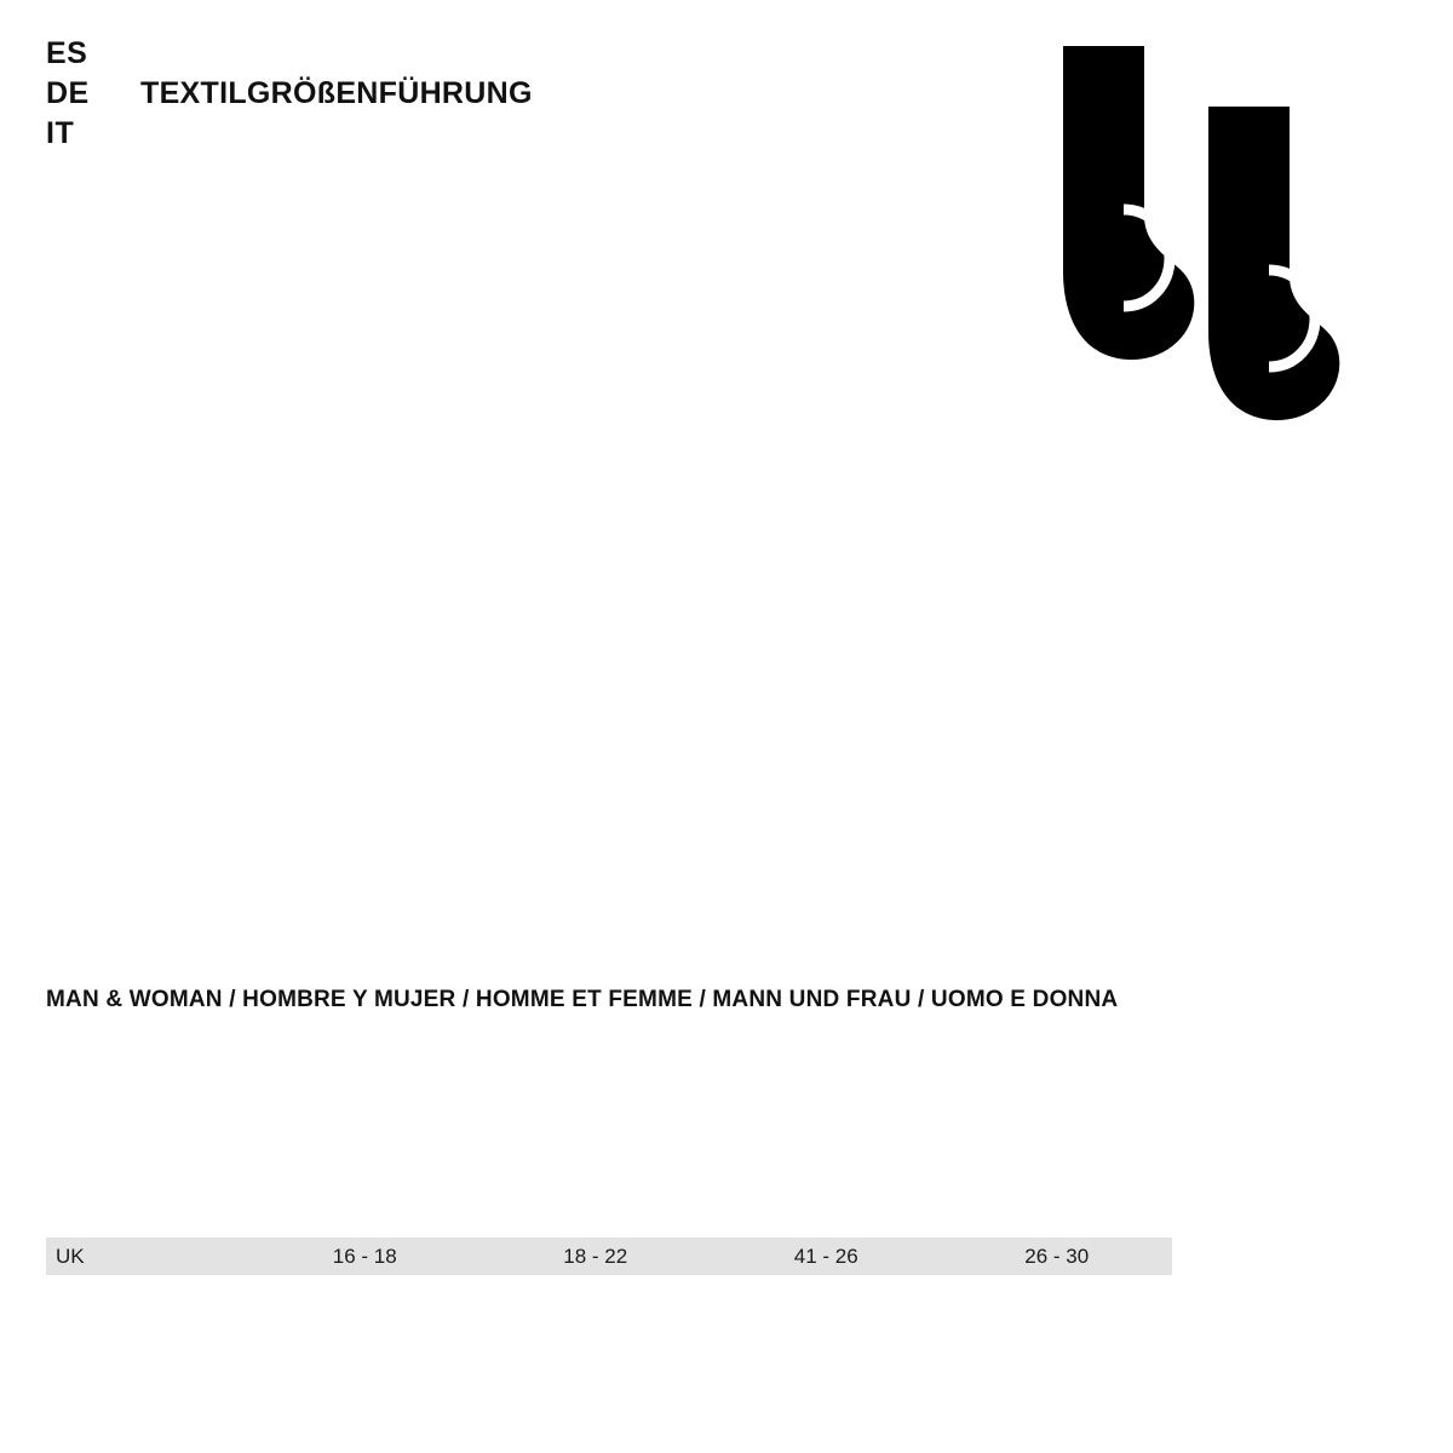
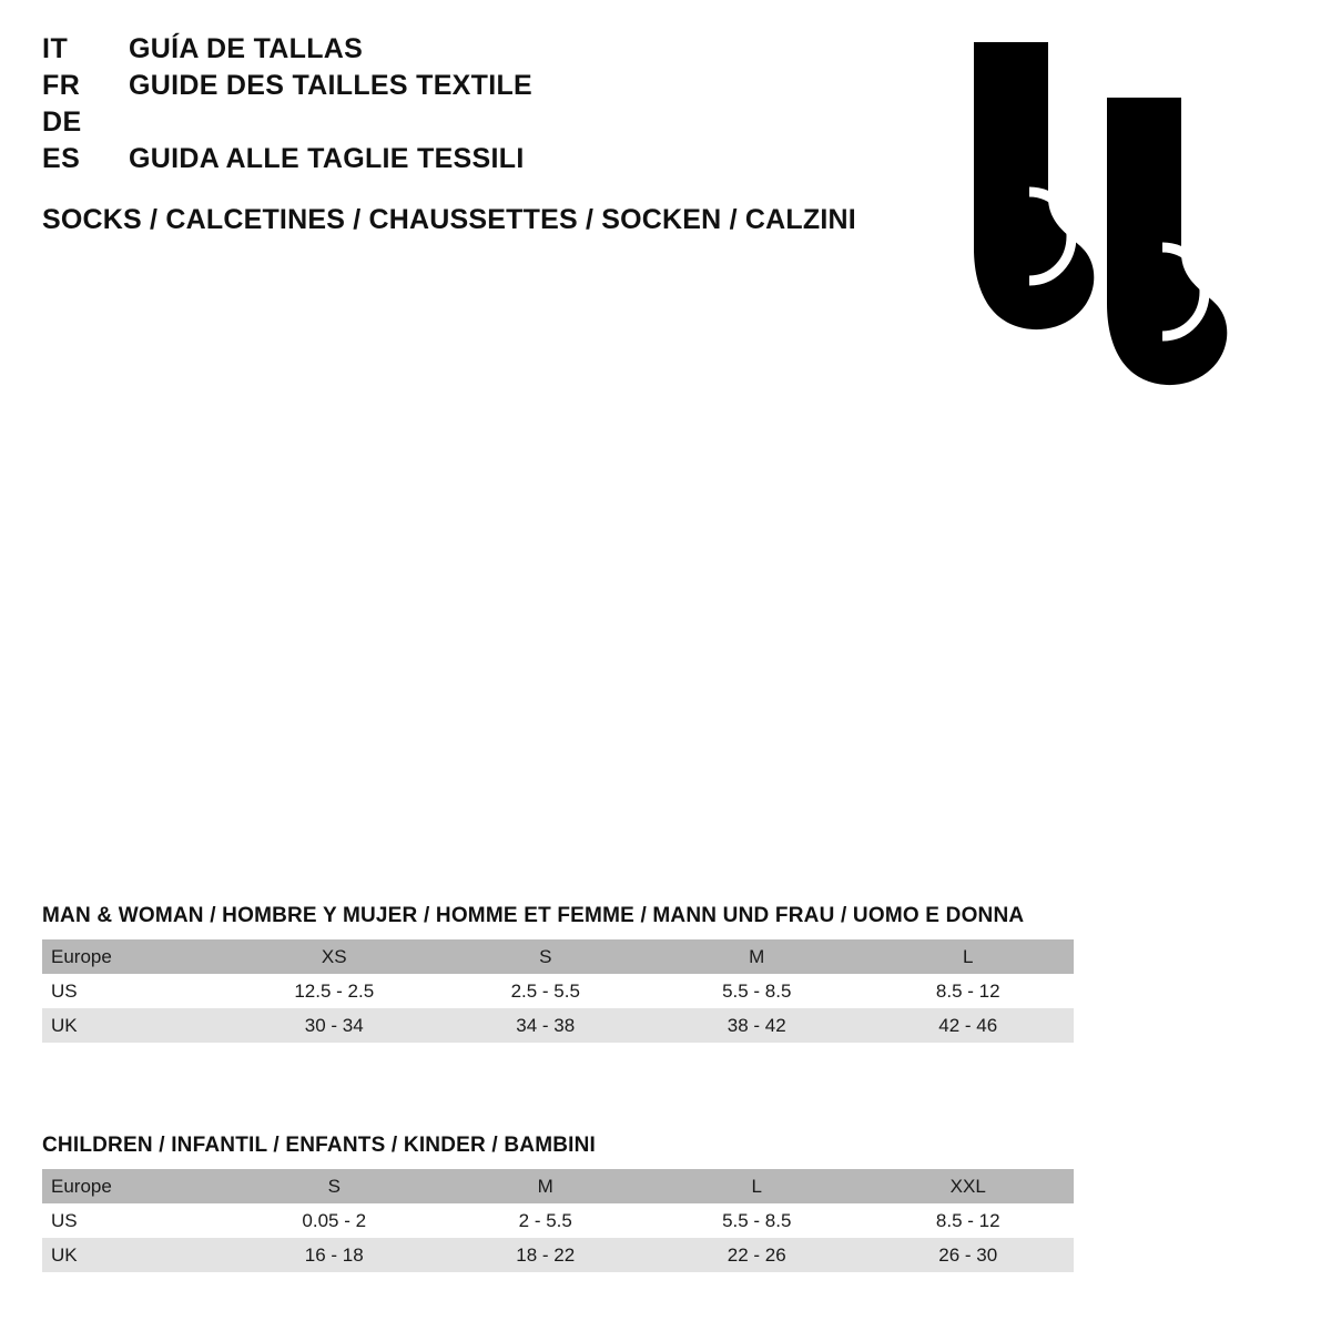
- ES
+ IT
+ GUÍA DE TALLAS
+ FR
+ GUIDE DES TAILLES TEXTILE
  DE
- TEXTILGRÖßENFÜHRUNG
- IT
+ ES
+ GUIDA ALLE TAGLIE TESSILI
+ SOCKS / CALCETINES / CHAUSSETTES / SOCKEN / CALZINI
  MAN & WOMAN / HOMBRE Y MUJER / HOMME ET FEMME / MANN UND FRAU / UOMO E DONNA
+ Europe	XS	S	M	L
+ US	12.5 - 2.5	2.5 - 5.5	5.5 - 8.5	8.5 - 12
+ UK	30 - 34	34 - 38	38 - 42	42 - 46
+ CHILDREN / INFANTIL / ENFANTS / KINDER / BAMBINI
+ Europe	S	M	L	XXL
+ US	0.05 - 2	2 - 5.5	5.5 - 8.5	8.5 - 12
- UK	16 - 18	18 - 22	41 - 26	26 - 30
+ UK	16 - 18	18 - 22	22 - 26	26 - 30
